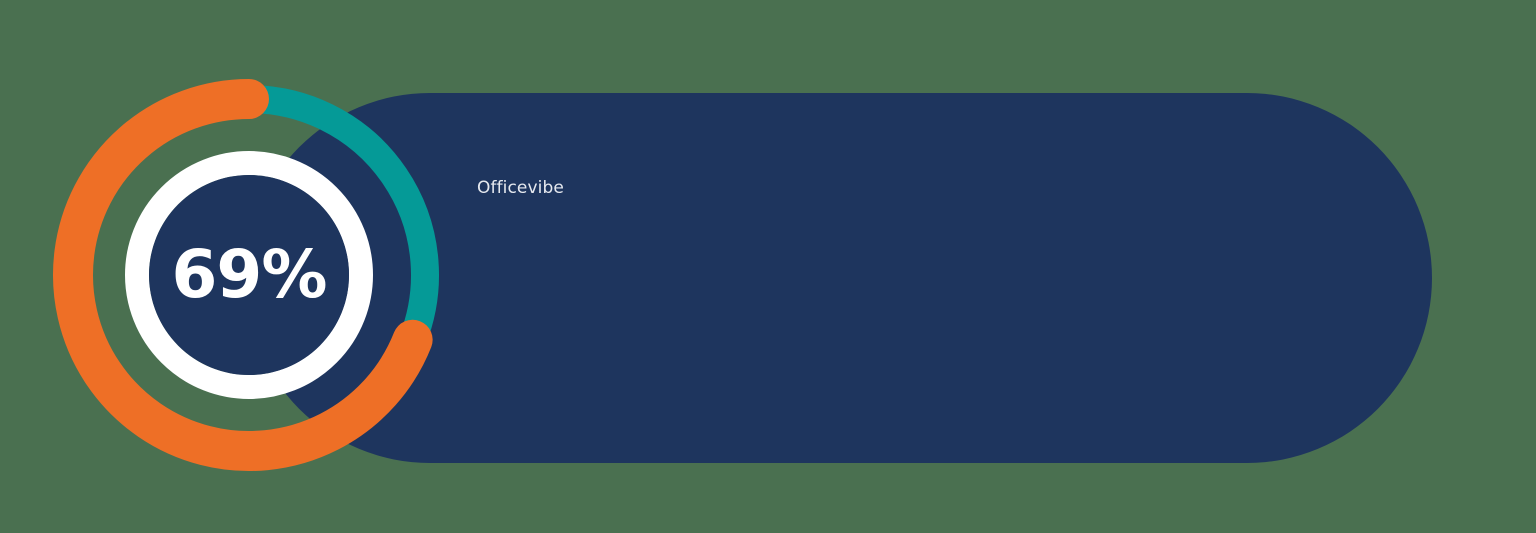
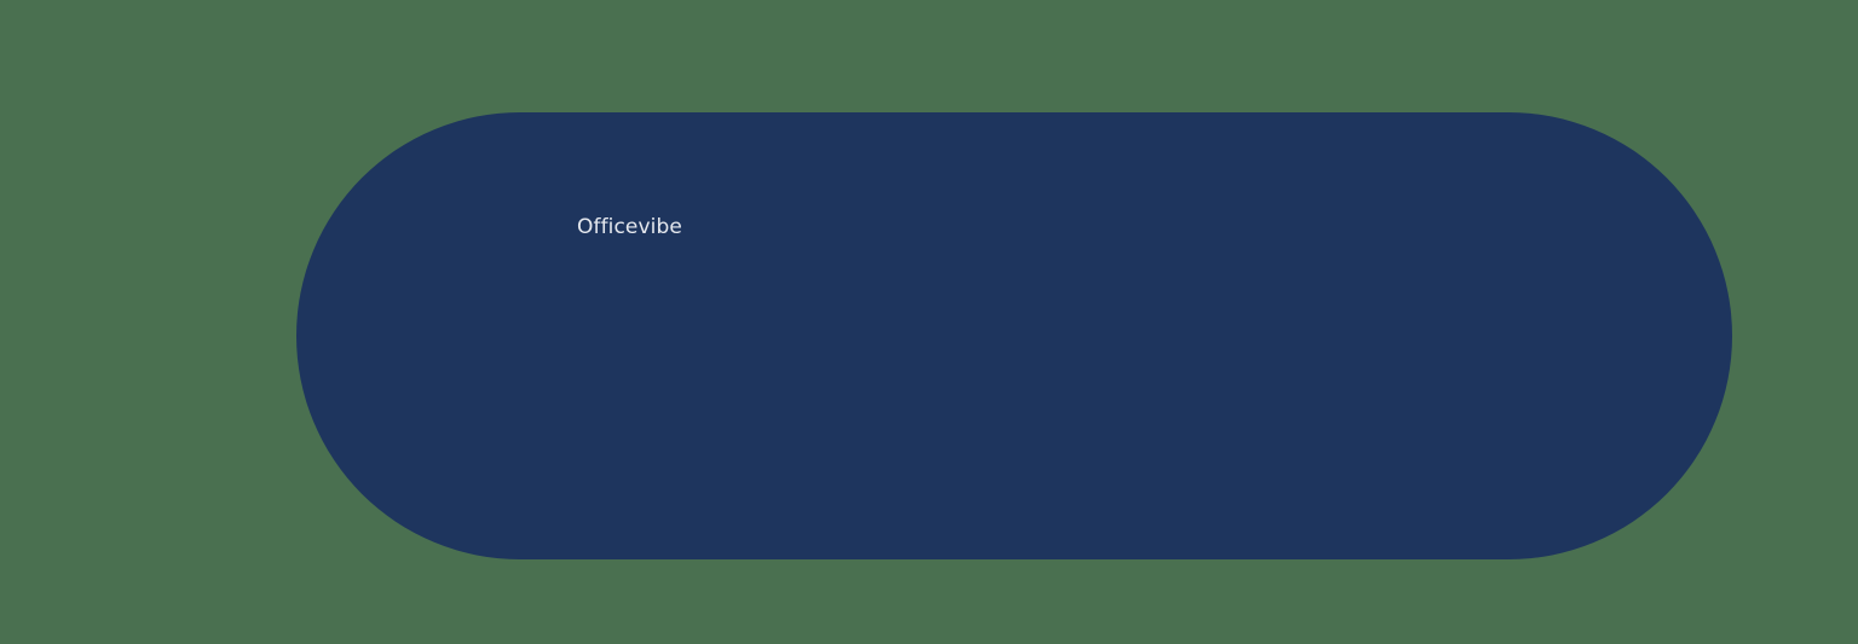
- 69%
  Officevibe
